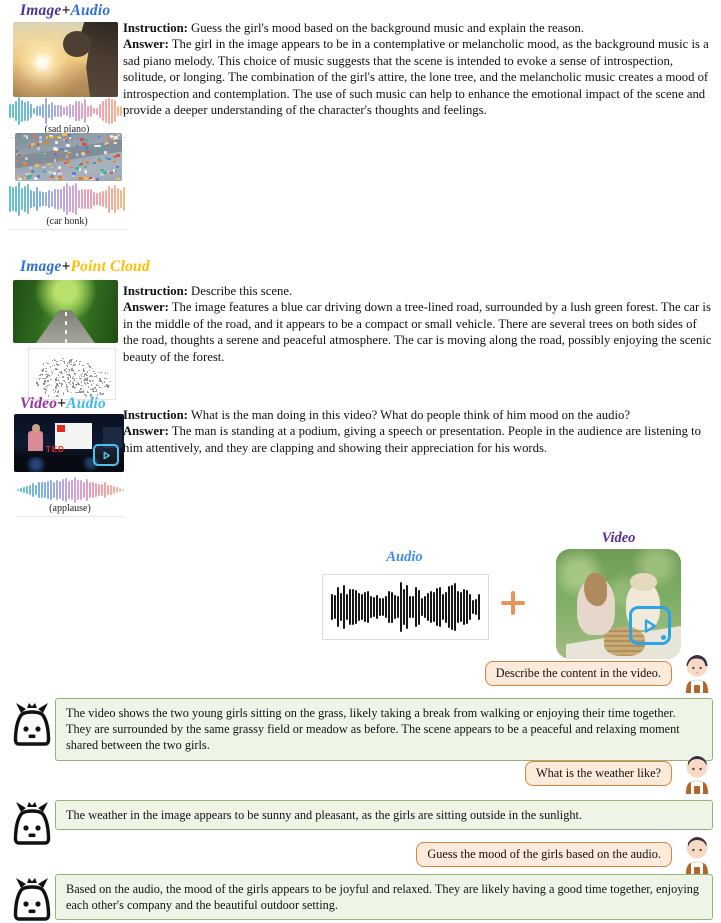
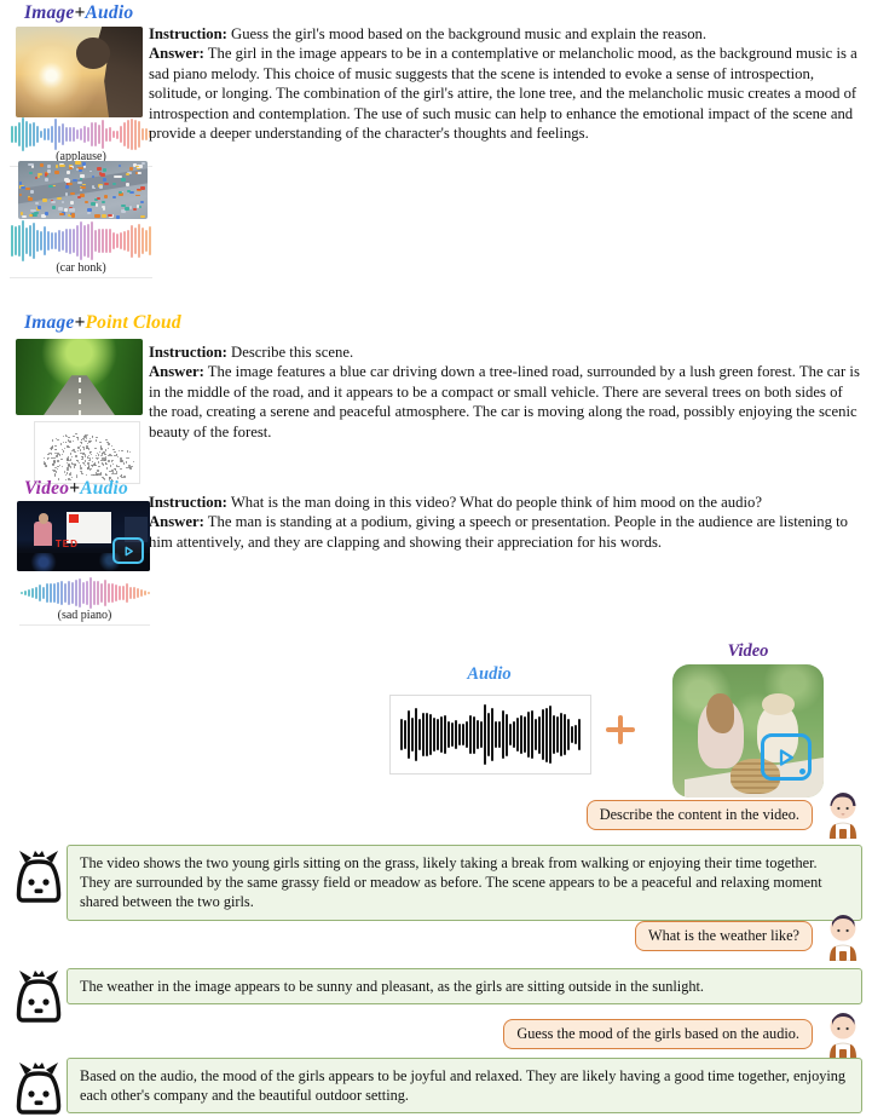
  Image+Audio
- (sad piano)
+ (applause)
  Instruction: Guess the girl's mood based on the background music and explain the reason.
  Answer: The girl in the image appears to be in a contemplative or melancholic mood, as the background music is a sad piano melody. This choice of music suggests that the scene is intended to evoke a sense of introspection, solitude, or longing. The combination of the girl's attire, the lone tree, and the melancholic music creates a mood of introspection and contemplation. The use of such music can help to enhance the emotional impact of the scene and provide a deeper understanding of the character's thoughts and feelings.
  (car honk)
  Image+Point Cloud
  Instruction: Describe this scene.
- Answer: The image features a blue car driving down a tree-lined road, surrounded by a lush green forest. The car is in the middle of the road, and it appears to be a compact or small vehicle. There are several trees on both sides of the road, thoughts a serene and peaceful atmosphere. The car is moving along the road, possibly enjoying the scenic beauty of the forest.
+ Answer: The image features a blue car driving down a tree-lined road, surrounded by a lush green forest. The car is in the middle of the road, and it appears to be a compact or small vehicle. There are several trees on both sides of the road, creating a serene and peaceful atmosphere. The car is moving along the road, possibly enjoying the scenic beauty of the forest.
  Video+Audio
  TED
- (applause)
+ (sad piano)
  Instruction: What is the man doing in this video? What do people think of him mood on the audio?
  Answer: The man is standing at a podium, giving a speech or presentation. People in the audience are listening to him attentively, and they are clapping and showing their appreciation for his words.
  Audio
  Video
  Describe the content in the video.
  The video shows the two young girls sitting on the grass, likely taking a break from walking or enjoying their time together. They are surrounded by the same grassy field or meadow as before. The scene appears to be a peaceful and relaxing moment shared between the two girls.
  What is the weather like?
  The weather in the image appears to be sunny and pleasant, as the girls are sitting outside in the sunlight.
  Guess the mood of the girls based on the audio.
  Based on the audio, the mood of the girls appears to be joyful and relaxed. They are likely having a good time together, enjoying each other's company and the beautiful outdoor setting.
